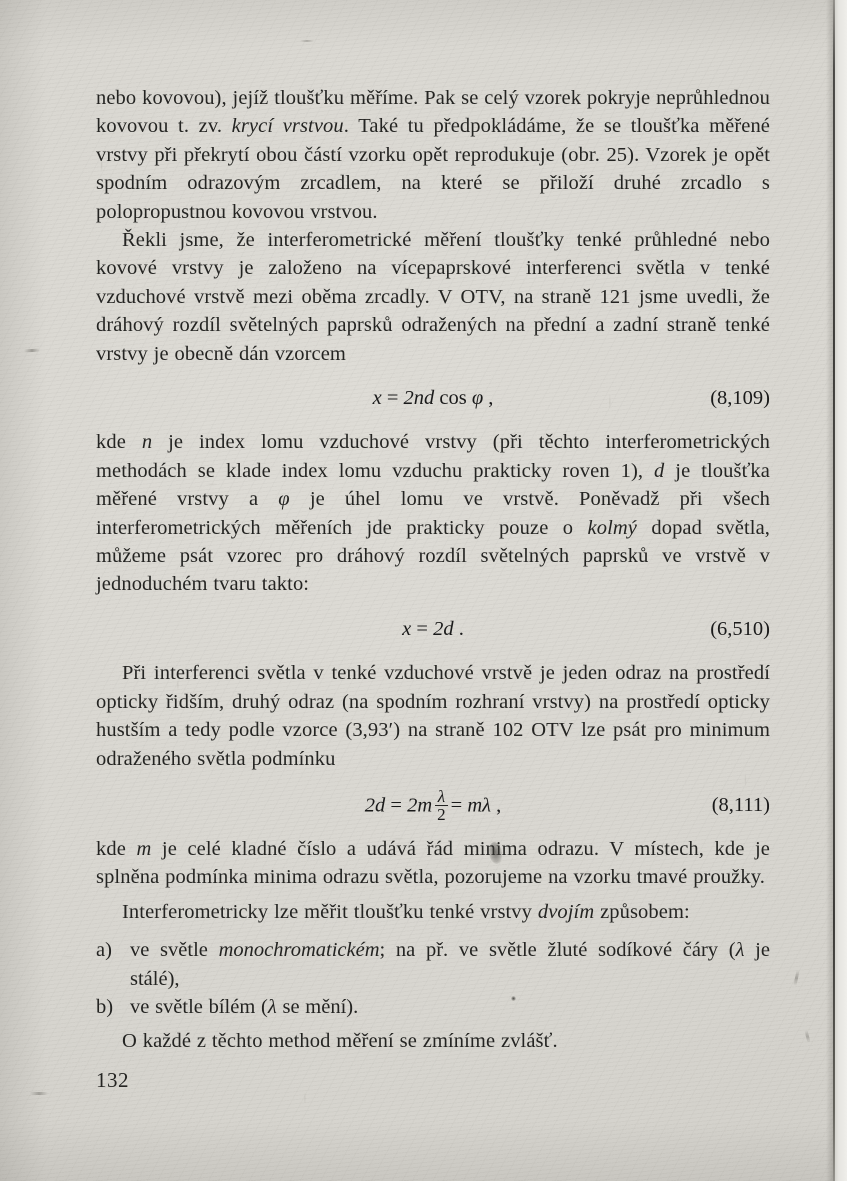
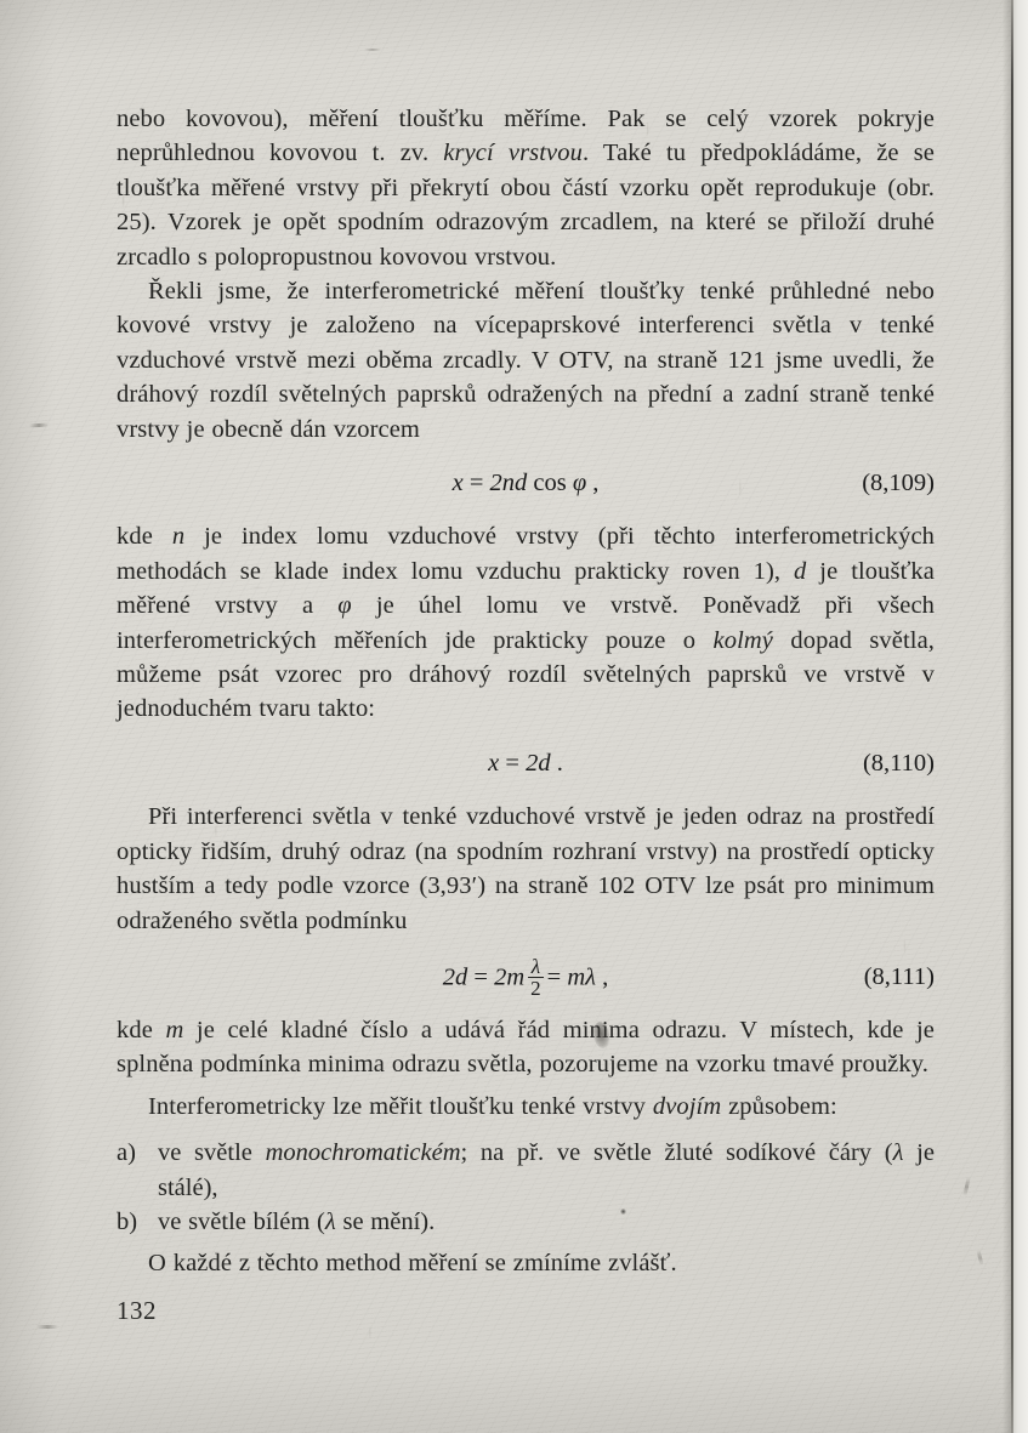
- nebo kovovou), jejíž tloušťku měříme. Pak se celý vzorek pokryje neprůhlednou kovovou t. zv. krycí vrstvou. Také tu předpokládáme, že se tloušťka měřené vrstvy při překrytí obou částí vzorku opět reprodukuje (obr. 25). Vzorek je opět spodním odrazovým zrcadlem, na které se přiloží druhé zrcadlo s polopropustnou kovovou vrstvou.
+ nebo kovovou), měření tloušťku měříme. Pak se celý vzorek pokryje neprůhlednou kovovou t. zv. krycí vrstvou. Také tu předpokládáme, že se tloušťka měřené vrstvy při překrytí obou částí vzorku opět reprodukuje (obr. 25). Vzorek je opět spodním odrazovým zrcadlem, na které se přiloží druhé zrcadlo s polopropustnou kovovou vrstvou.
  Řekli jsme, že interferometrické měření tloušťky tenké průhledné nebo kovové vrstvy je založeno na vícepaprskové interferenci světla v tenké vzduchové vrstvě mezi oběma zrcadly. V OTV, na straně 121 jsme uvedli, že dráhový rozdíl světelných paprsků odražených na přední a zadní straně tenké vrstvy je obecně dán vzorcem
  x = 2nd cos φ ,
  (8,109)
  kde n je index lomu vzduchové vrstvy (při těchto interferometrických methodách se klade index lomu vzduchu prakticky roven 1), d je tloušťka měřené vrstvy a φ je úhel lomu ve vrstvě. Poněvadž při všech interferometrických měřeních jde prakticky pouze o kolmý dopad světla, můžeme psát vzorec pro dráhový rozdíl světelných paprsků ve vrstvě v jednoduchém tvaru takto:
  x = 2d .
- (6,510)
+ (8,110)
  Při interferenci světla v tenké vzduchové vrstvě je jeden odraz na prostředí opticky řidším, druhý odraz (na spodním rozhraní vrstvy) na prostředí opticky hustším a tedy podle vzorce (3,93′) na straně 102 OTV lze psát pro minimum odraženého světla podmínku
  2d = 2m
  λ
  2
  = mλ ,
  (8,111)
  kde m je celé kladné číslo a udává řád mima odrazu. V místech, kde je splněna podmínka minima odrazu světla, pozorujeme na vzorku tmavé proužky.
  Interferometricky lze měřit tloušťku tenké vrstvy dvojím způsobem:
  a)
  ve světle monochromatickém; na př. ve světle žluté sodíkové čáry (λ je stálé),
  b)
  ve světle bílém (λ se mění).
  O každé z těchto method měření se zmíníme zvlášť.
  132
